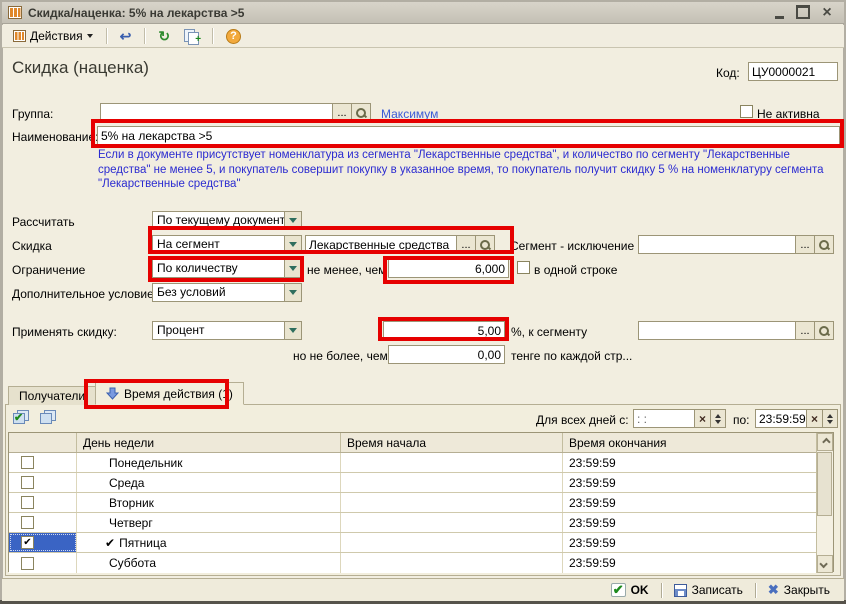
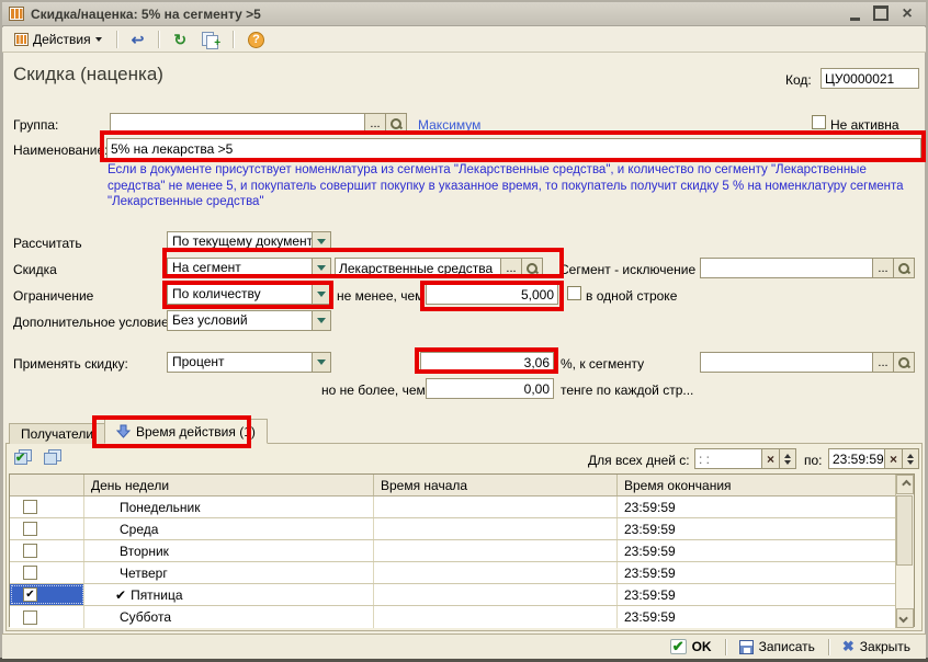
- Скидка/наценка: 5% на лекарства >5
+ Скидка/наценка: 5% на сегменту >5
  ×
  Действия
  ↩
  ↻
  +
  ?
  Скидка (наценка)
  Код:
  ЦУ0000021
  Группа:
  ...
  Максимум
  Не активна
  Наименование
  5% на лекарства >5
  Если в документе присутствует номенклатура из сегмента "Лекарственные средства", и количество по сегменту "Лекарственные средства" не менее 5, и покупатель совершит покупку в указанное время, то покупатель получит скидку 5 % на номенклатуру сегмента "Лекарственные средства"
  Рассчитать
  По текущему документ
  Скидка
  На сегмент
  Лекарственные средства
  ...
  Сегмент - исключение
  ...
  Ограничение
  По количеству
  не менее, чем
- 6,000
+ 5,000
  в одной строке
  Дополнительное условие
  Без условий
  Применять скидку:
  Процент
- 5,00
+ 3,06
  %, к сегменту
  ...
  но не более, чем
  0,00
  тенге по каждой стр...
  Получатели
  Время действия (1)
  ✔
  Для всех дней с:
  : :
  ×
  по:
  23:59:59
  ×
  День недели
  Время начала
  Время окончания
  Понедельник
  23:59:59
  Среда
  23:59:59
  Вторник
  23:59:59
  Четверг
  23:59:59
  ✔
  ✔
  Пятница
  23:59:59
  Суббота
  23:59:59
  ✔
  OK
  Записать
  ✖
  Закрыть
